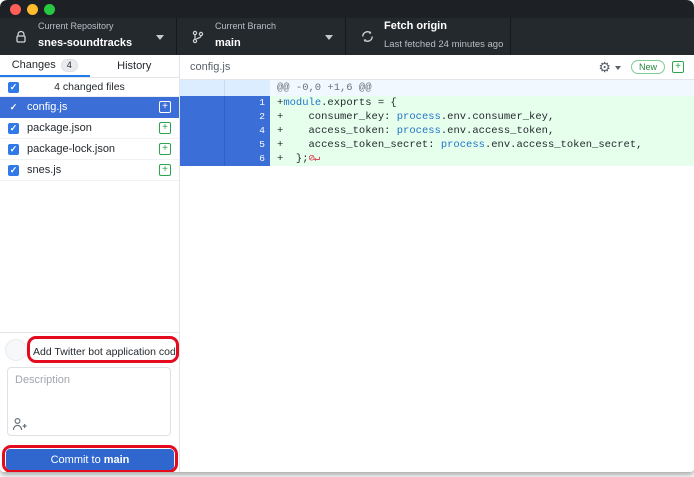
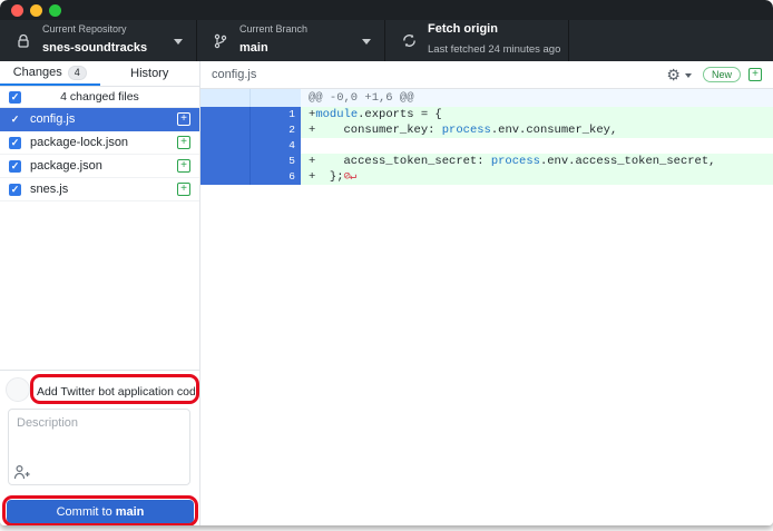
  Current Repository
  snes-soundtracks
  Current Branch
  main
  Fetch origin
  Last fetched 24 minutes ago
  Changes
  4
  History
  ✓
  4 changed files
  ✓
  config.js
  +
  ✓
- package.json
+ package-lock.json
  +
  ✓
- package-lock.json
+ package.json
  +
  ✓
  snes.js
  +
  Add Twitter bot application cod
  Description
  Commit to
  main
  config.js
  ⚙
  New
  +
  @@ -0,0 +1,6 @@
  1
  +module.exports = {
  2
  + consumer_key: process.env.consumer_key,
  4
- + access_token: process.env.access_token,
  5
  + access_token_secret: process.env.access_token_secret,
  6
  + };⊘↵
